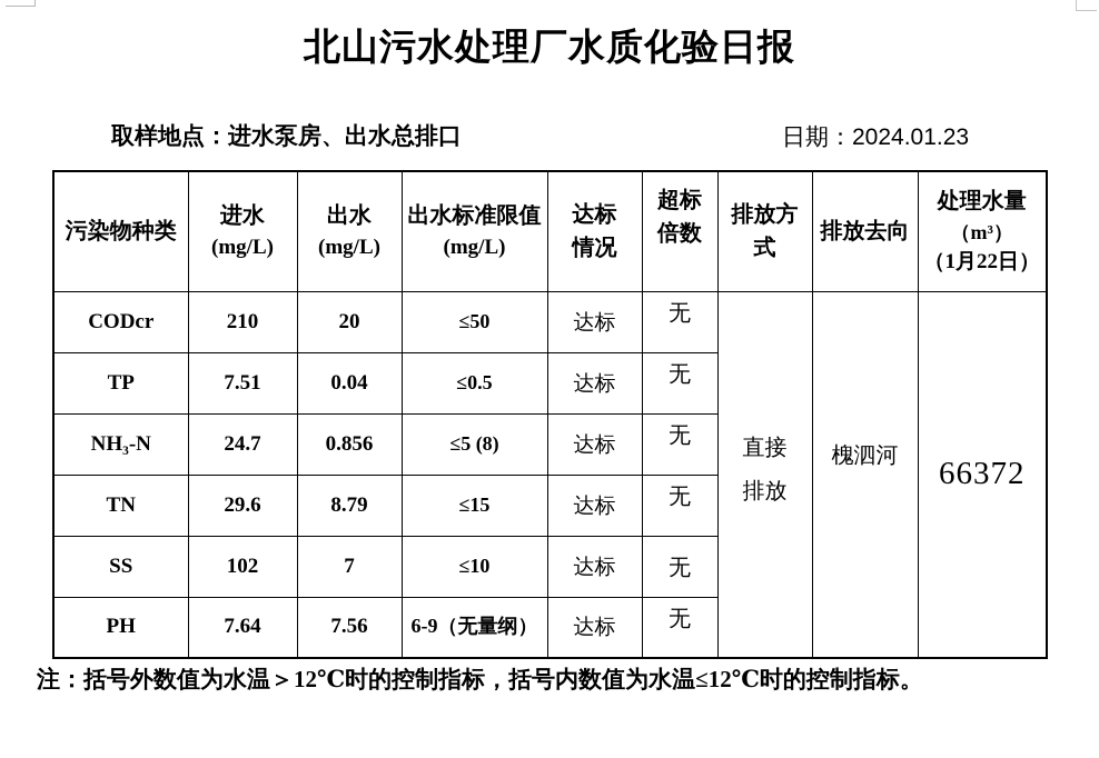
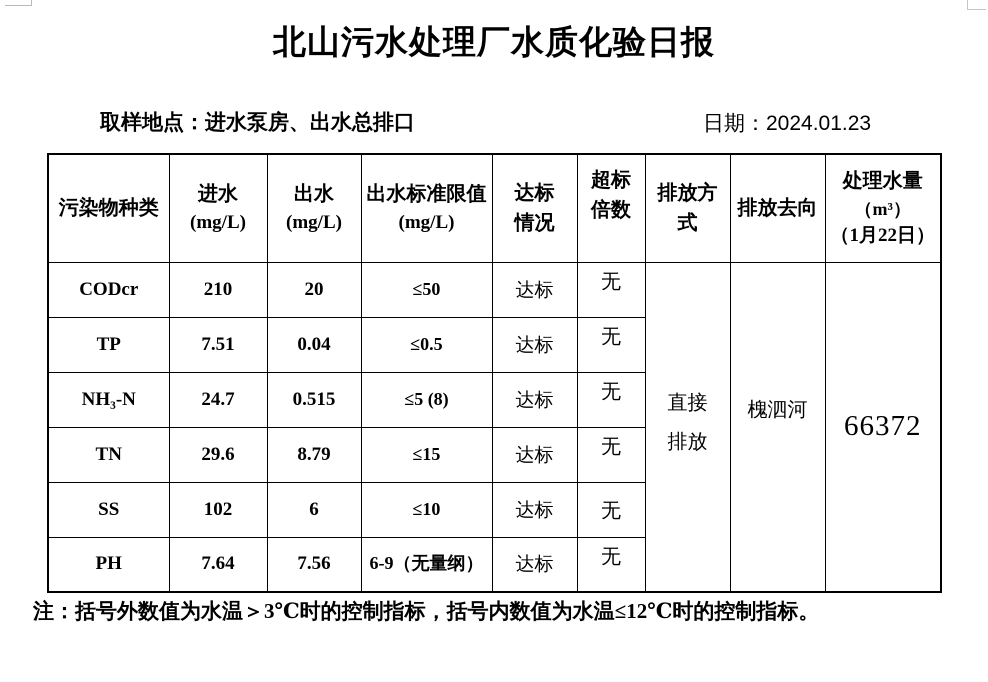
  北山污水处理厂水质化验日报
  取样地点：进水泵房、出水总排口
  日期：2024.01.23
  污染物种类	进水 (mg/L)	出水 (mg/L)	出水标准限值 (mg/L)	达标情况	超标倍数	排放方式	排放去向	处理水量 （m³） （1月22日）
  CODcr	210	20	≤50	达标	无	直接排放	槐泗河	66372
  TP	7.51	0.04	≤0.5	达标	无
- NH₃-N	24.7	0.856	≤5 (8)	达标	无
+ NH₃-N	24.7	0.515	≤5 (8)	达标	无
  TN	29.6	8.79	≤15	达标	无
- SS	102	7	≤10	达标	无
+ SS	102	6	≤10	达标	无
  PH	7.64	7.56	6-9（无量纲）	达标	无
- 注：括号外数值为水温＞12℃时的控制指标，括号内数值为水温≤12℃时的控制指标。
+ 注：括号外数值为水温＞3℃时的控制指标，括号内数值为水温≤12℃时的控制指标。
